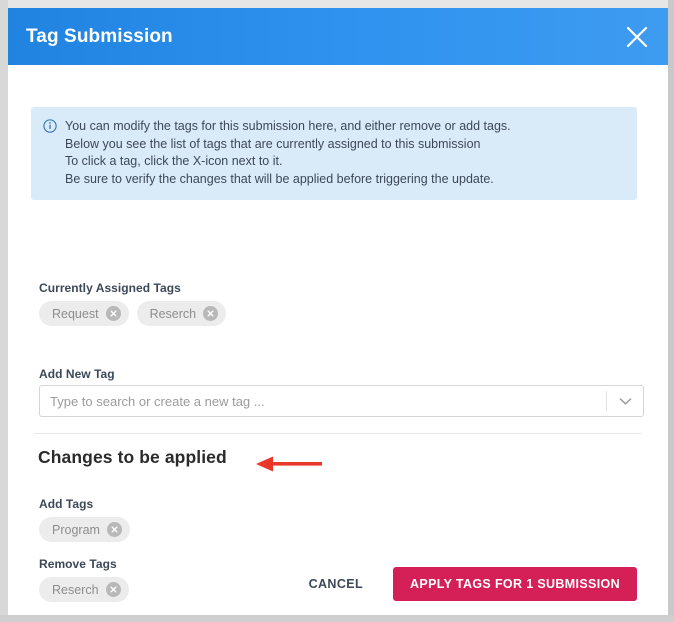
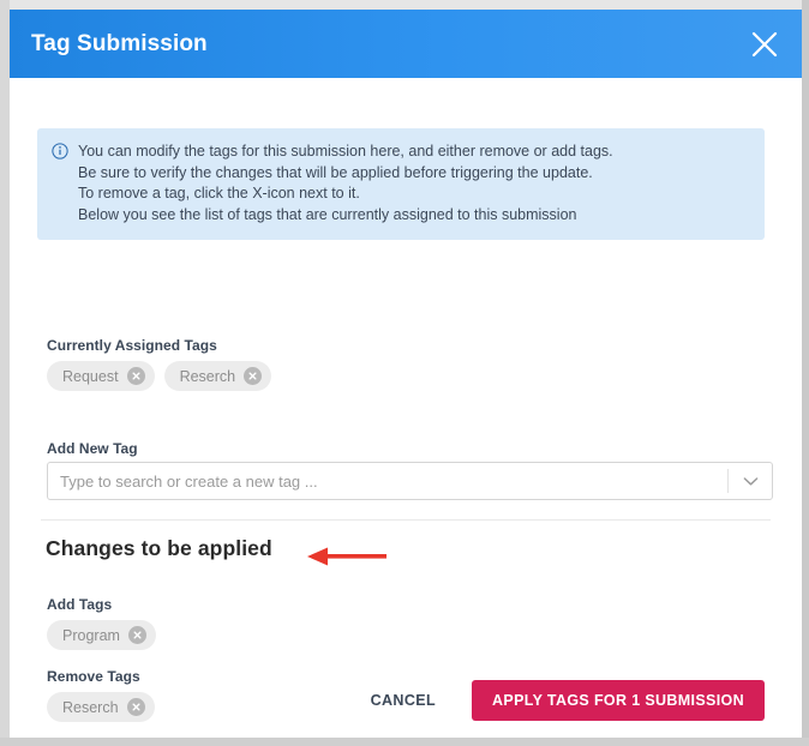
  Tag Submission
  You can modify the tags for this submission here, and either remove or add tags.
- Below you see the list of tags that are currently assigned to this submission
+ Be sure to verify the changes that will be applied before triggering the update.
- To click a tag, click the X-icon next to it.
+ To remove a tag, click the X-icon next to it.
- Be sure to verify the changes that will be applied before triggering the update.
+ Below you see the list of tags that are currently assigned to this submission
  Currently Assigned Tags
  Request
  Reserch
  Add New Tag
  Type to search or create a new tag ...
  Changes to be applied
  Add Tags
  Program
  Remove Tags
  Reserch
  CANCEL
  APPLY TAGS FOR 1 SUBMISSION
